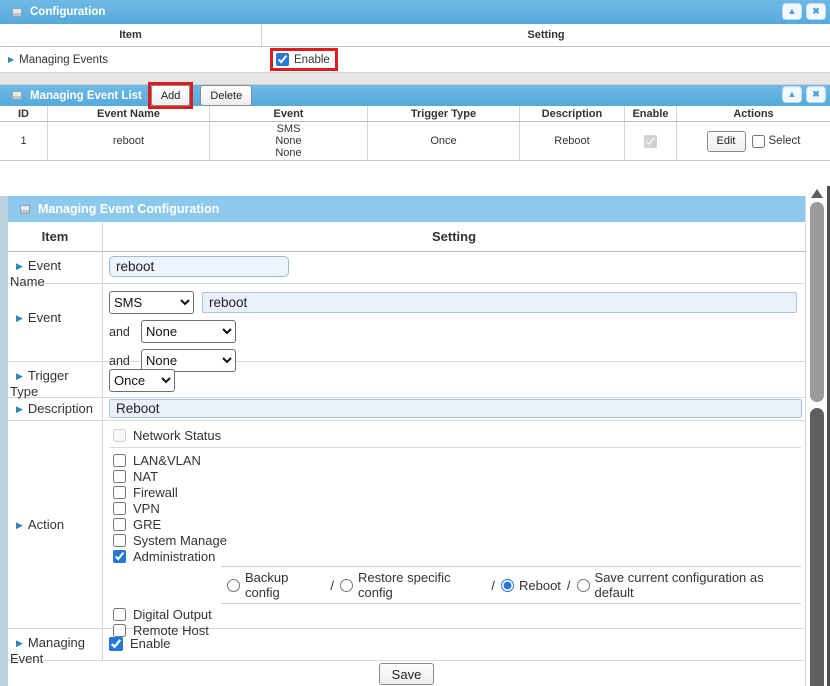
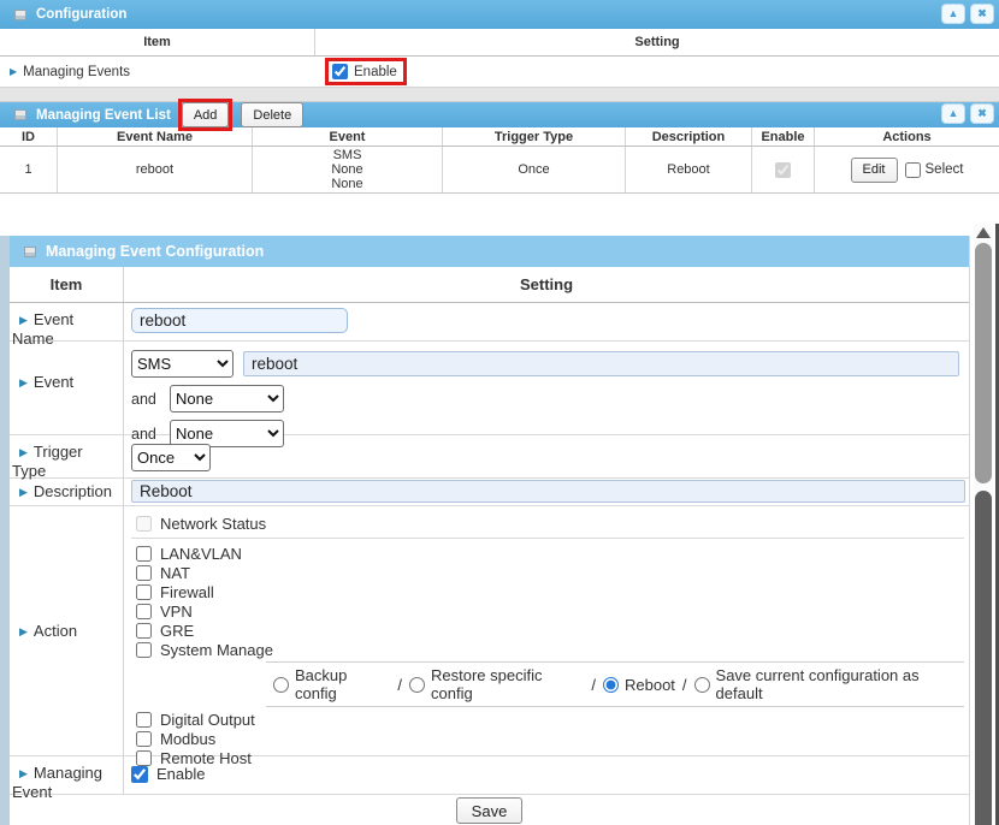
  Configuration
  ▲
  ✖
  Item
  Setting
  ▶ Managing Events
  Enable
  Managing Event List
  Add
  Delete
  ▲
  ✖
  ID
  Event Name
  Event
  Trigger Type
  Description
  Enable
  Actions
  1
  reboot
  SMS
  None
  None
  Once
  Reboot
  Edit
  Select
  Managing Event Configuration
  Item
  Setting
  ▶ Event
  Name
  reboot
  ▶ Event
  SMS
  reboot
  and
  None
  and
  None
  ▶ Trigger
  Type
  Once
  ▶ Description
  Reboot
  ▶ Action
  Network Status
  LAN&VLAN
  NAT
  Firewall
  VPN
  GRE
  System Manage
- Administration
  Backup config
  /
  Restore specific config
  /
  Reboot
  /
  Save current configuration as default
  Digital Output
+ Modbus
  Remote Host
  ▶ Managing
  Event
  Enable
  Save
